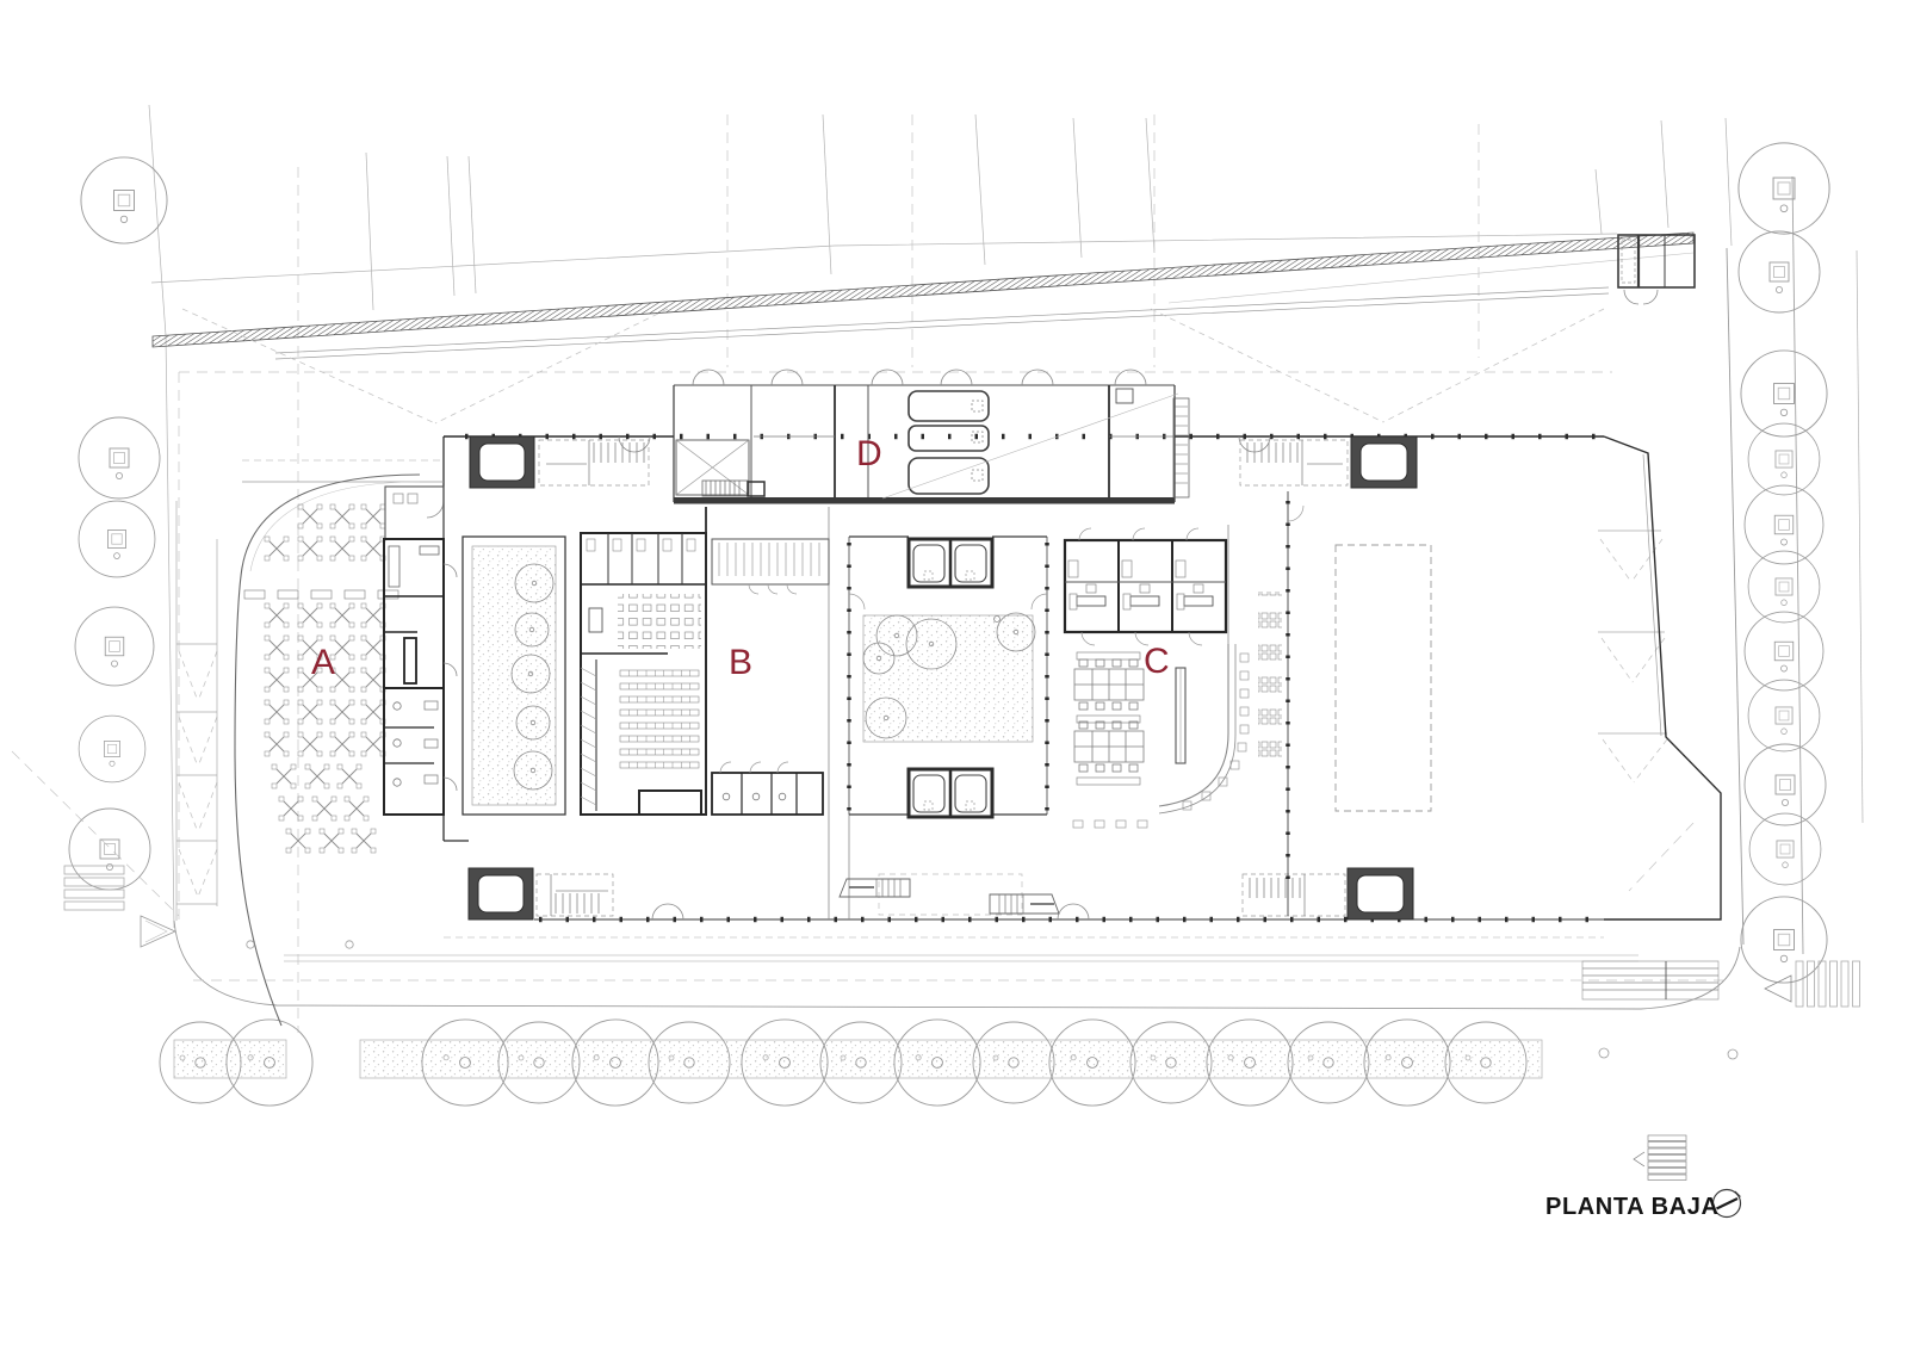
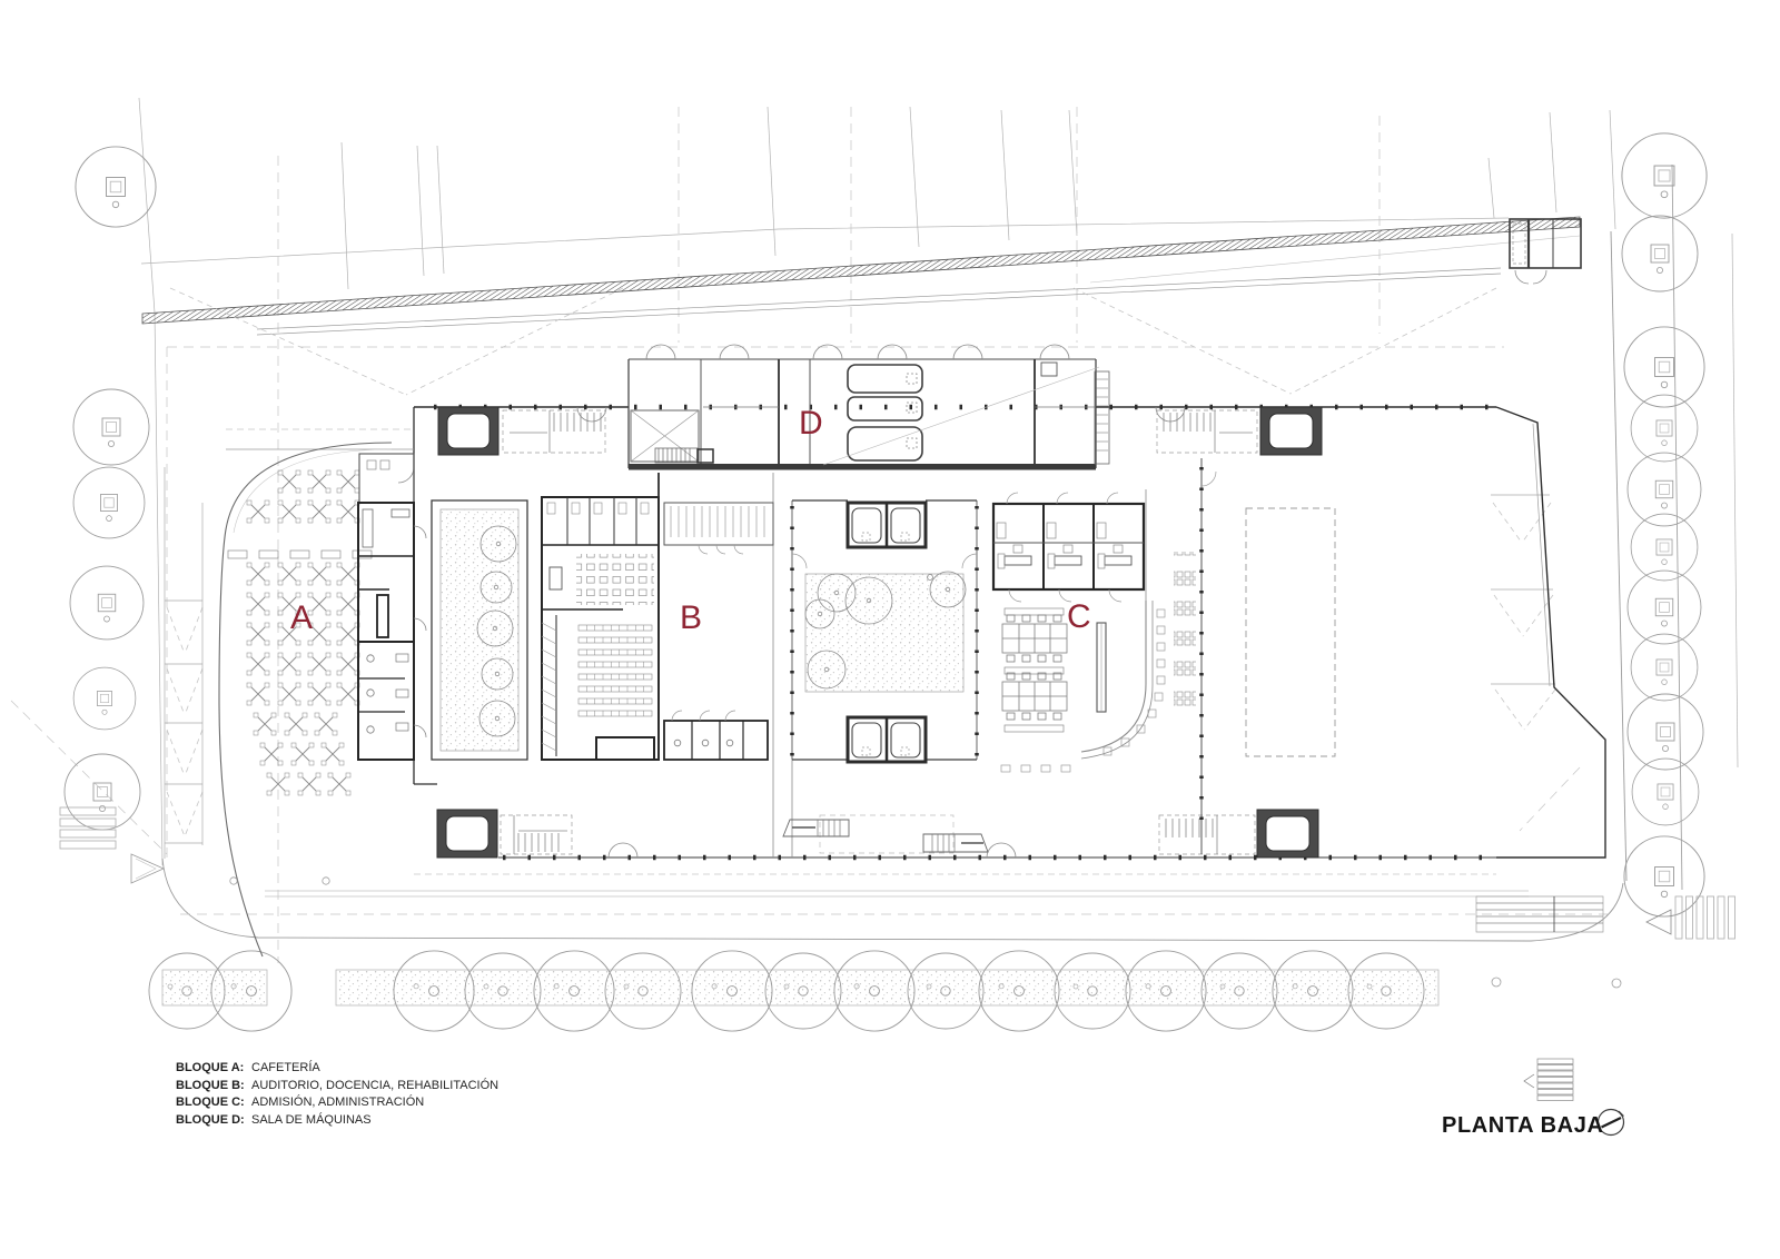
  A
  B
  C
  D
+ BLOQUE A:
+ CAFETERÍA
+ BLOQUE B:
+ AUDITORIO, DOCENCIA, REHABILITACIÓN
+ BLOQUE C:
+ ADMISIÓN, ADMINISTRACIÓN
+ BLOQUE D:
+ SALA DE MÁQUINAS
  PLANTA BAJA
